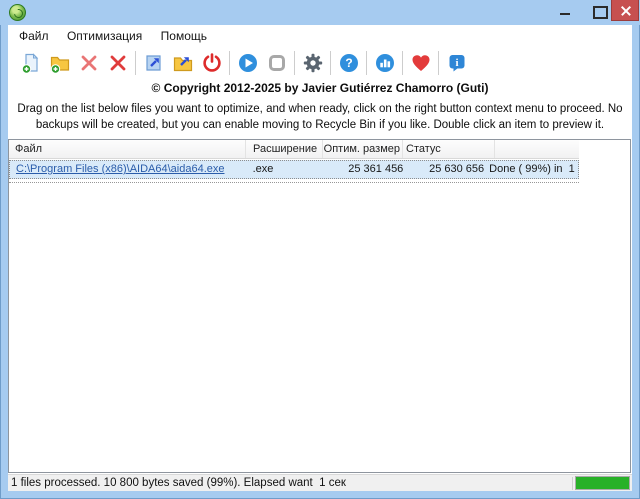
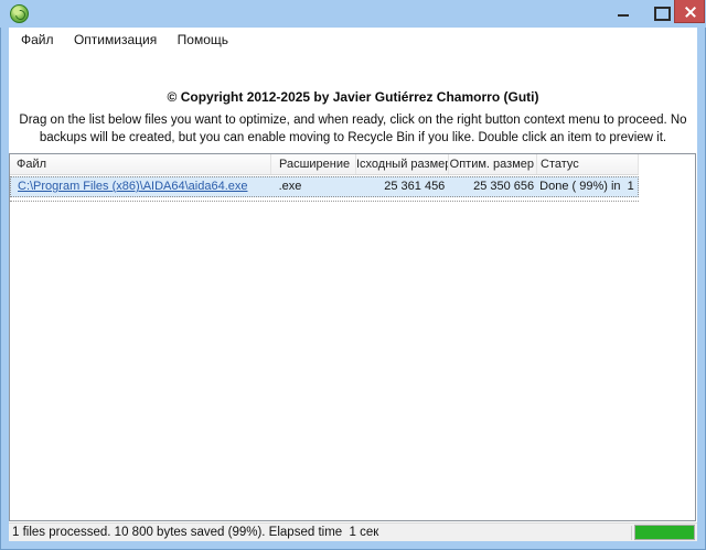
  Файл Оптимизация Помощь
- ?
- i
  © Copyright 2012-2025 by Javier Gutiérrez Chamorro (Guti)
  Drag on the list below files you want to optimize, and when ready, click on the right button context menu to proceed. No backups will be created, but you can enable moving to Recycle Bin if you like. Double click an item to preview it.
  Файл
  Расширение
+ Iсходный размер
  Оптим. размер
  Статус
  C:\Program Files (x86)\AIDA64\aida64.exe
  .exe
  25 361 456
- 25 630 656
+ 25 350 656
  Done ( 99%) in 1
- 1 files processed. 10 800 bytes saved (99%). Elapsed want 1 сек
+ 1 files processed. 10 800 bytes saved (99%). Elapsed time 1 сек
